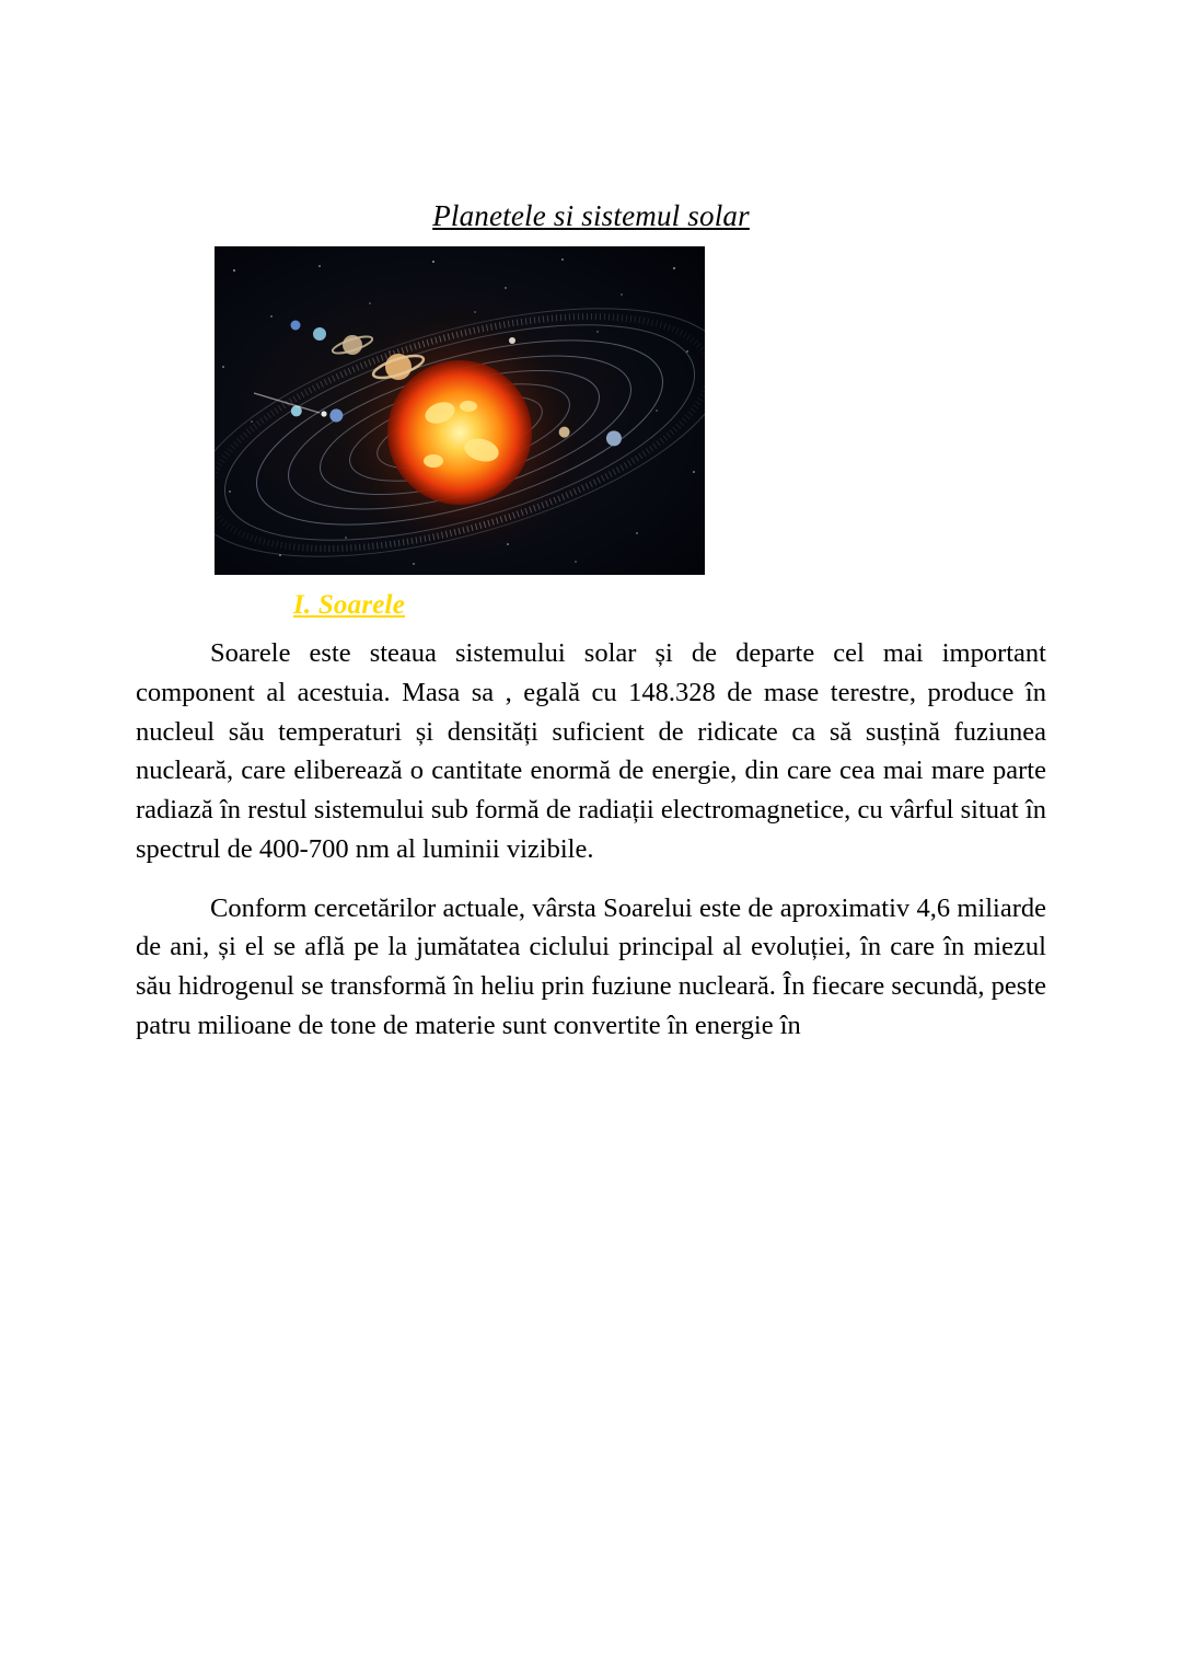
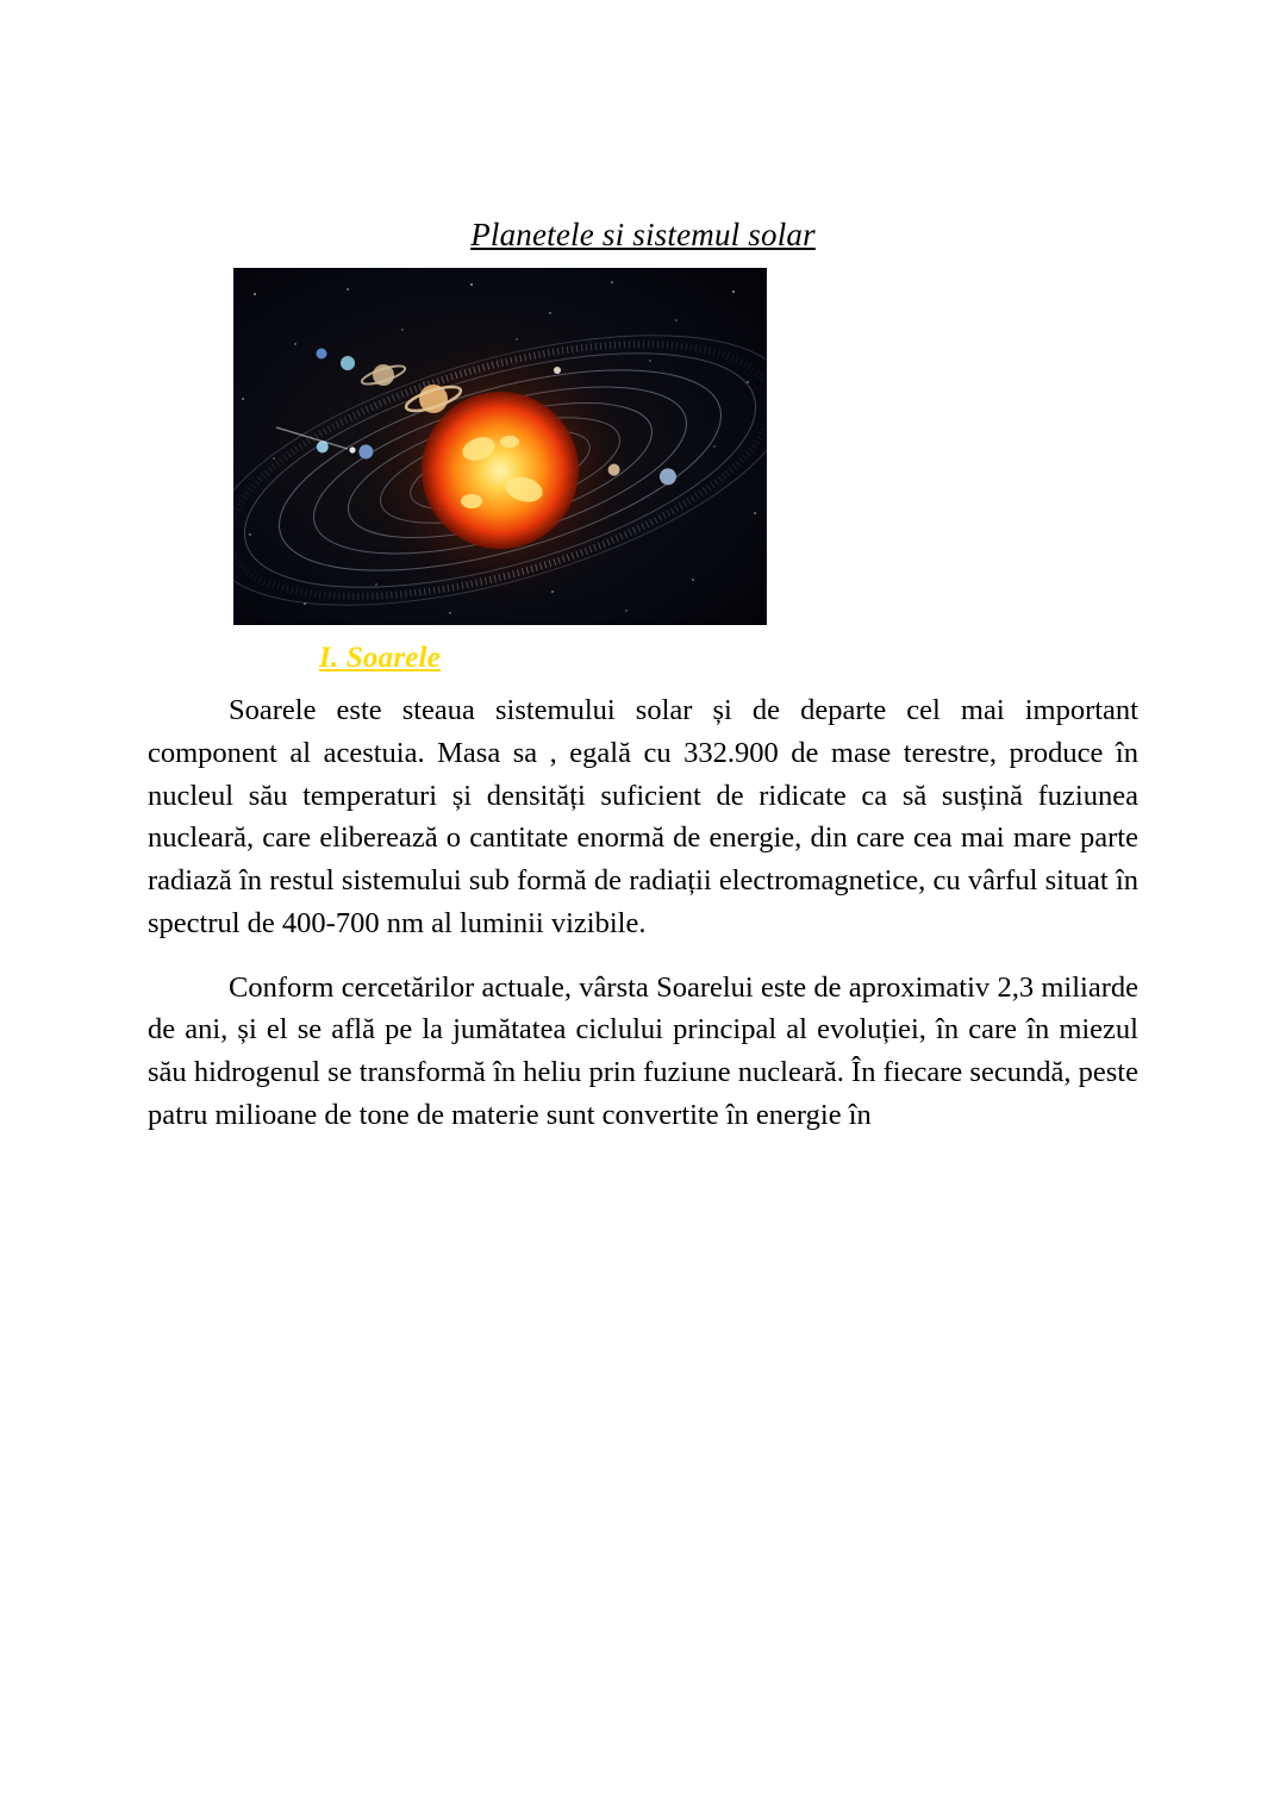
  Planetele si sistemul solar
  I. Soarele
- Soarele este steaua sistemului solar și de departe cel mai important component al acestuia. Masa sa , egală cu 148.328 de mase terestre, produce în nucleul său temperaturi și densități suficient de ridicate ca să susțină fuziunea nucleară, care eliberează o cantitate enormă de energie, din care cea mai mare parte radiază în restul sistemului sub formă de radiații electromagnetice, cu vârful situat în spectrul de 400-700 nm al luminii vizibile.
+ Soarele este steaua sistemului solar și de departe cel mai important component al acestuia. Masa sa , egală cu 332.900 de mase terestre, produce în nucleul său temperaturi și densități suficient de ridicate ca să susțină fuziunea nucleară, care eliberează o cantitate enormă de energie, din care cea mai mare parte radiază în restul sistemului sub formă de radiații electromagnetice, cu vârful situat în spectrul de 400-700 nm al luminii vizibile.
- Conform cercetărilor actuale, vârsta Soarelui este de aproximativ 4,6 miliarde de ani, și el se află pe la jumătatea ciclului principal al evoluției, în care în miezul său hidrogenul se transformă în heliu prin fuziune nucleară. În fiecare secundă, peste patru milioane de tone de materie sunt convertite în energie în
+ Conform cercetărilor actuale, vârsta Soarelui este de aproximativ 2,3 miliarde de ani, și el se află pe la jumătatea ciclului principal al evoluției, în care în miezul său hidrogenul se transformă în heliu prin fuziune nucleară. În fiecare secundă, peste patru milioane de tone de materie sunt convertite în energie în
